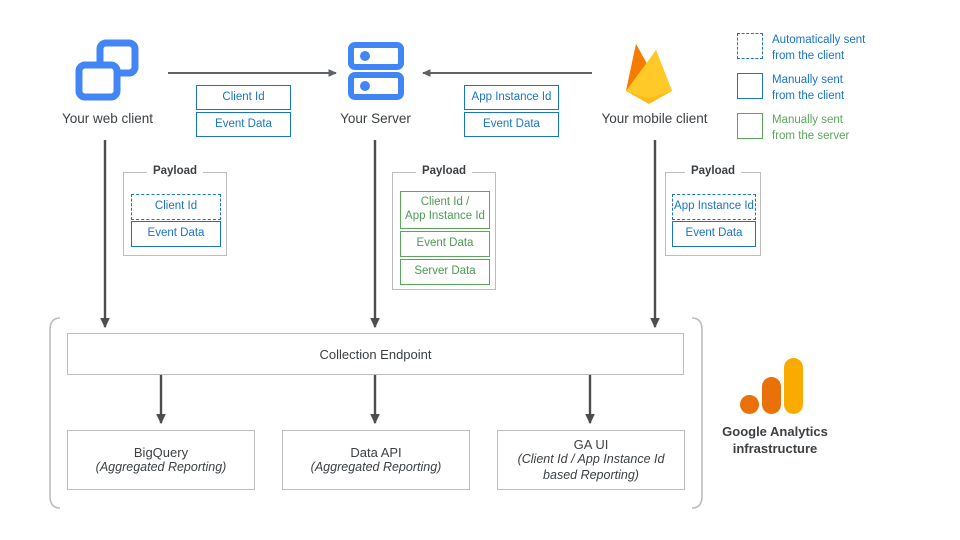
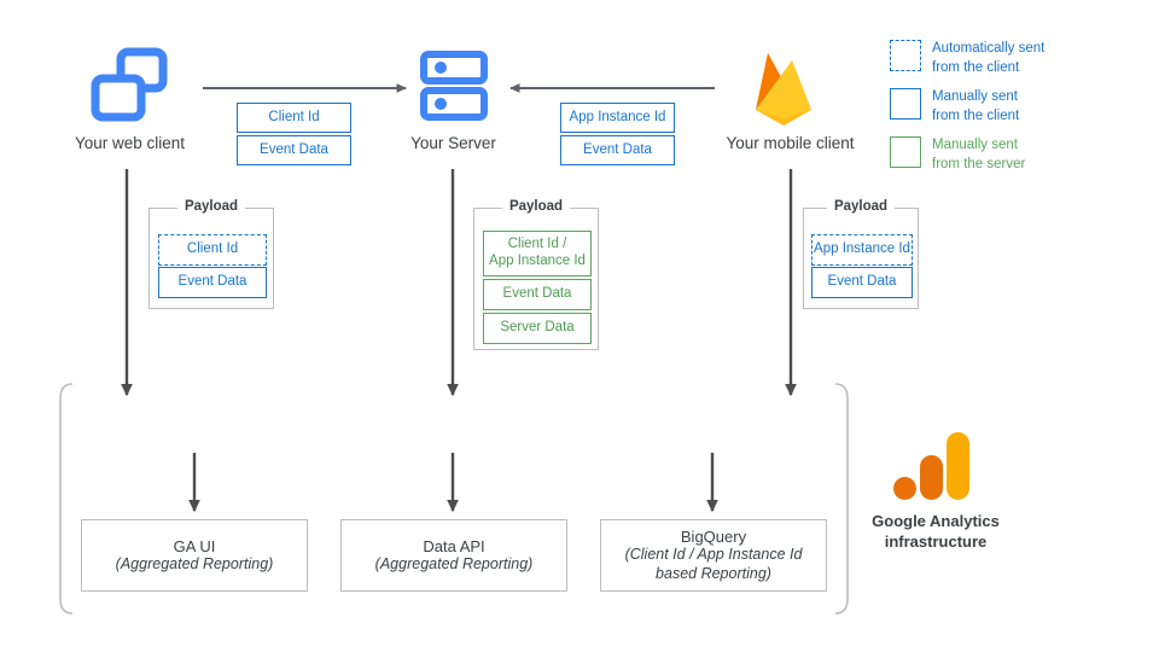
  Your web client
  Your Server
  Your mobile client
  Client Id
  Event Data
  App Instance Id
  Event Data
  Payload
  Client Id
  Event Data
  Payload
  Client Id /
  App Instance Id
  Event Data
  Server Data
  Payload
  App Instance Id
  Event Data
- Collection Endpoint
- BigQuery
+ GA UI
  (Aggregated Reporting)
  Data API
  (Aggregated Reporting)
- GA UI
+ BigQuery
  (Client Id / App Instance Id
  based Reporting)
  Google Analytics
  infrastructure
  Automatically sent
  from the client
  Manually sent
  from the client
  Manually sent
  from the server
